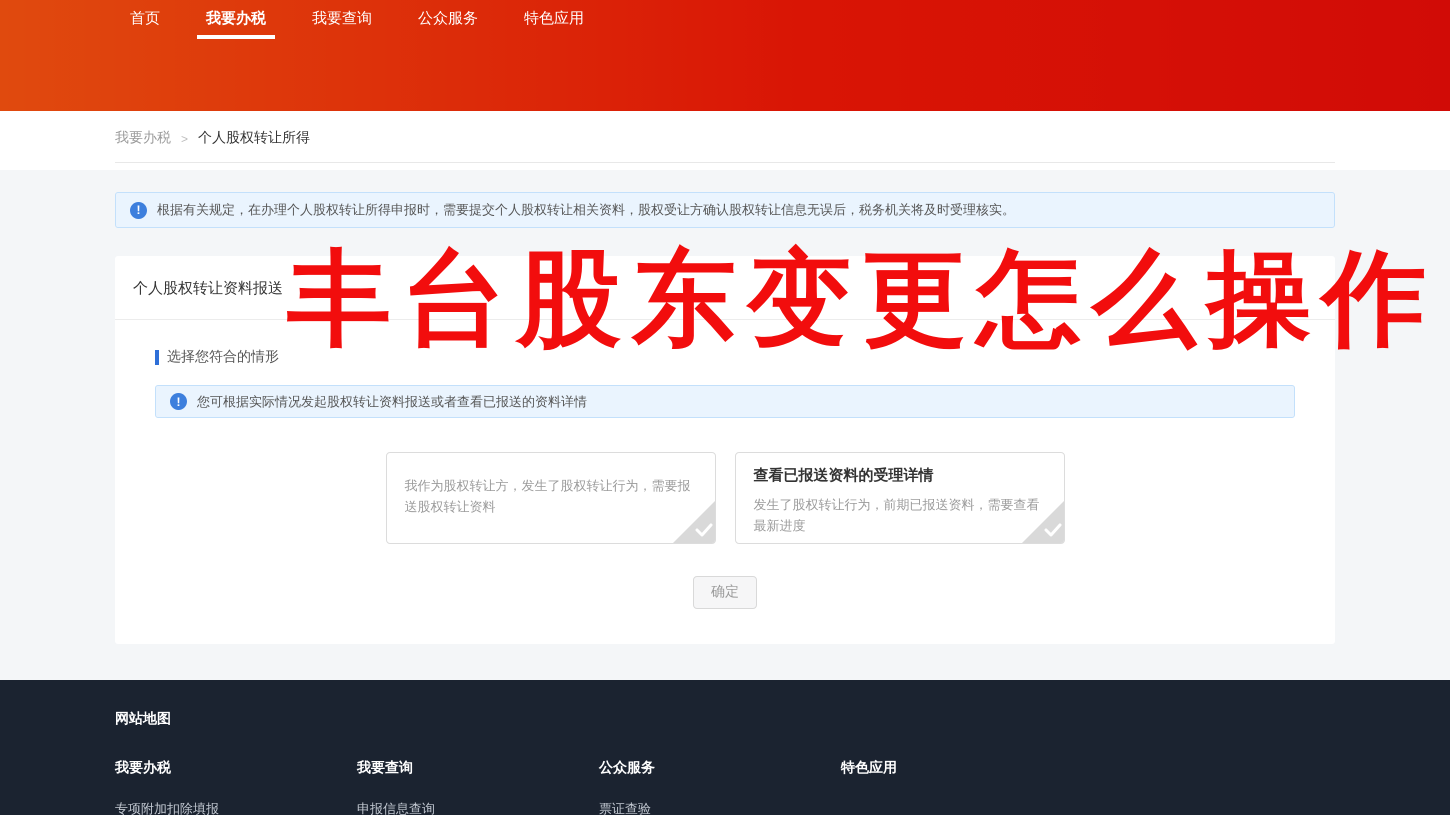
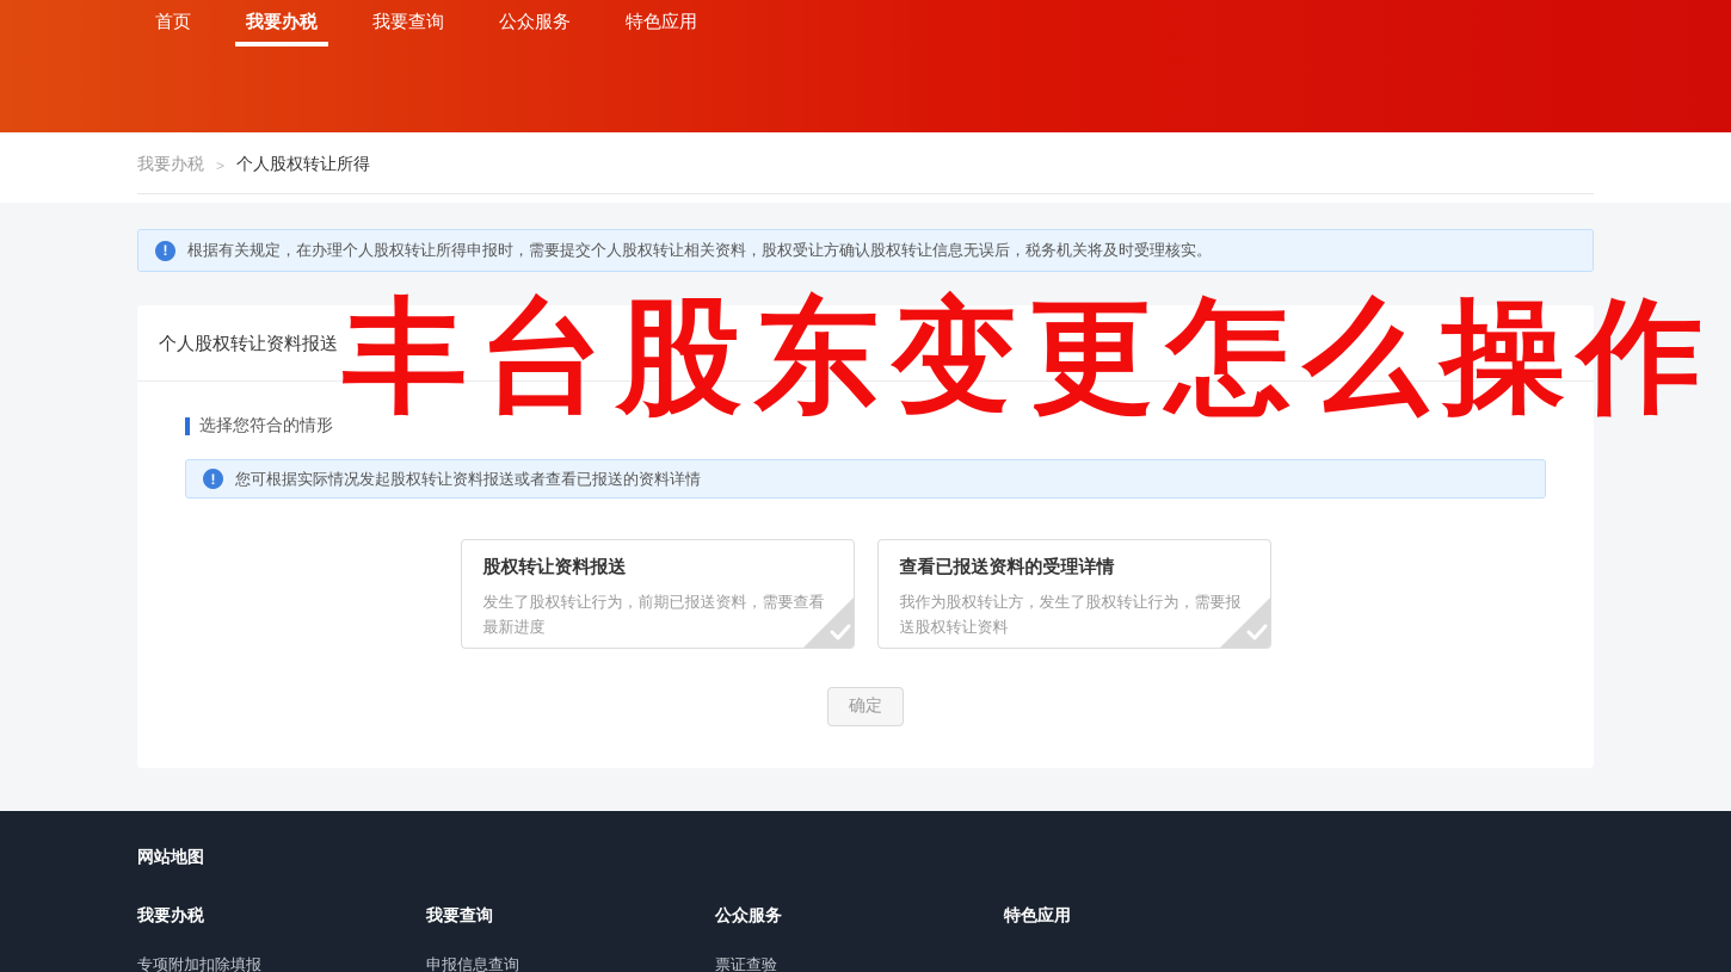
  首页
  我要办税
  我要查询
  公众服务
  特色应用
  我要办税
  >
  个人股权转让所得
  !
  根据有关规定，在办理个人股权转让所得申报时，需要提交个人股权转让相关资料，股权受让方确认股权转让信息无误后，税务机关将及时受理核实。
  个人股权转让资料报送
  选择您符合的情形
  !
  您可根据实际情况发起股权转让资料报送或者查看已报送的资料详情
+ 股权转让资料报送
- 我作为股权转让方，发生了股权转让行为，需要报送股权转让资料
+ 发生了股权转让行为，前期已报送资料，需要查看最新进度
  查看已报送资料的受理详情
- 发生了股权转让行为，前期已报送资料，需要查看最新进度
+ 我作为股权转让方，发生了股权转让行为，需要报送股权转让资料
  确定
  网站地图
  我要办税
  专项附加扣除填报
  我要查询
  申报信息查询
  公众服务
  票证查验
  特色应用
  丰台股东变更怎么操作
